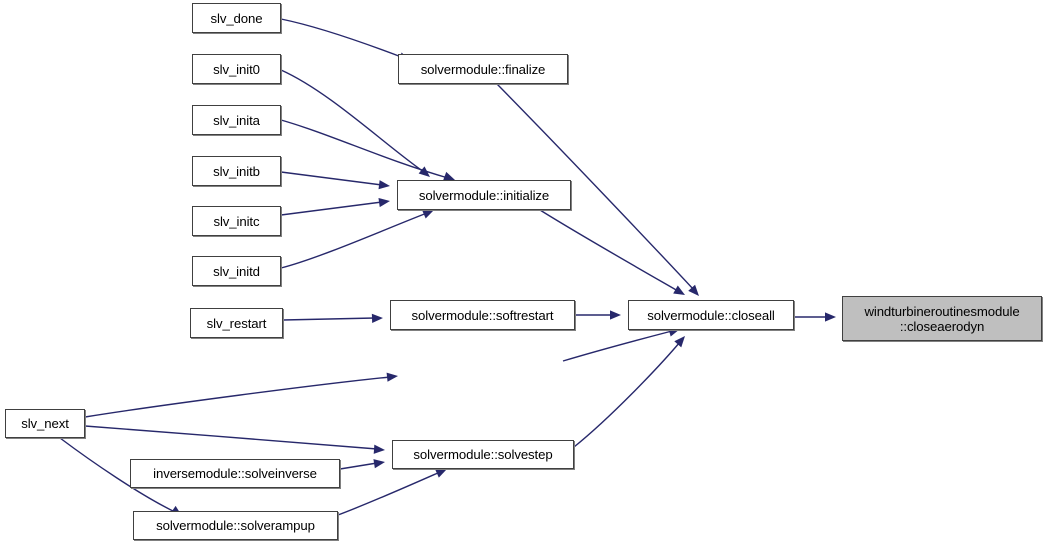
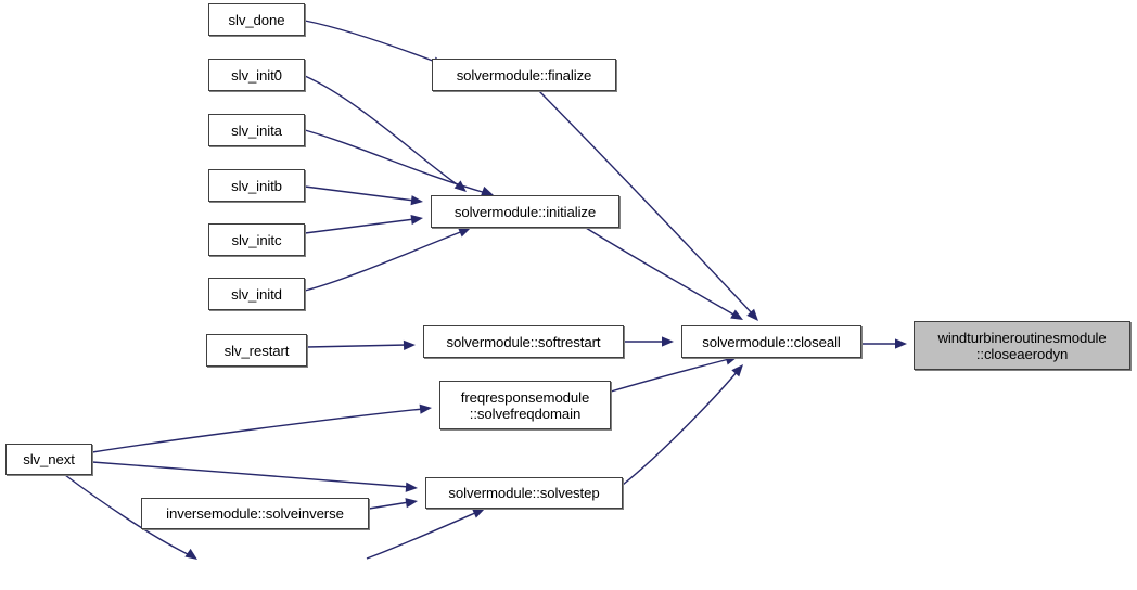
  slv_done
  slv_init0
  slv_inita
  slv_initb
  slv_initc
  slv_initd
  slv_restart
  slv_next
  solvermodule::finalize
  solvermodule::initialize
  solvermodule::softrestart
+ freqresponsemodule
+ ::solvefreqdomain
  solvermodule::solvestep
  inversemodule::solveinverse
- solvermodule::solverampup
  solvermodule::closeall
  windturbineroutinesmodule
  ::closeaerodyn
